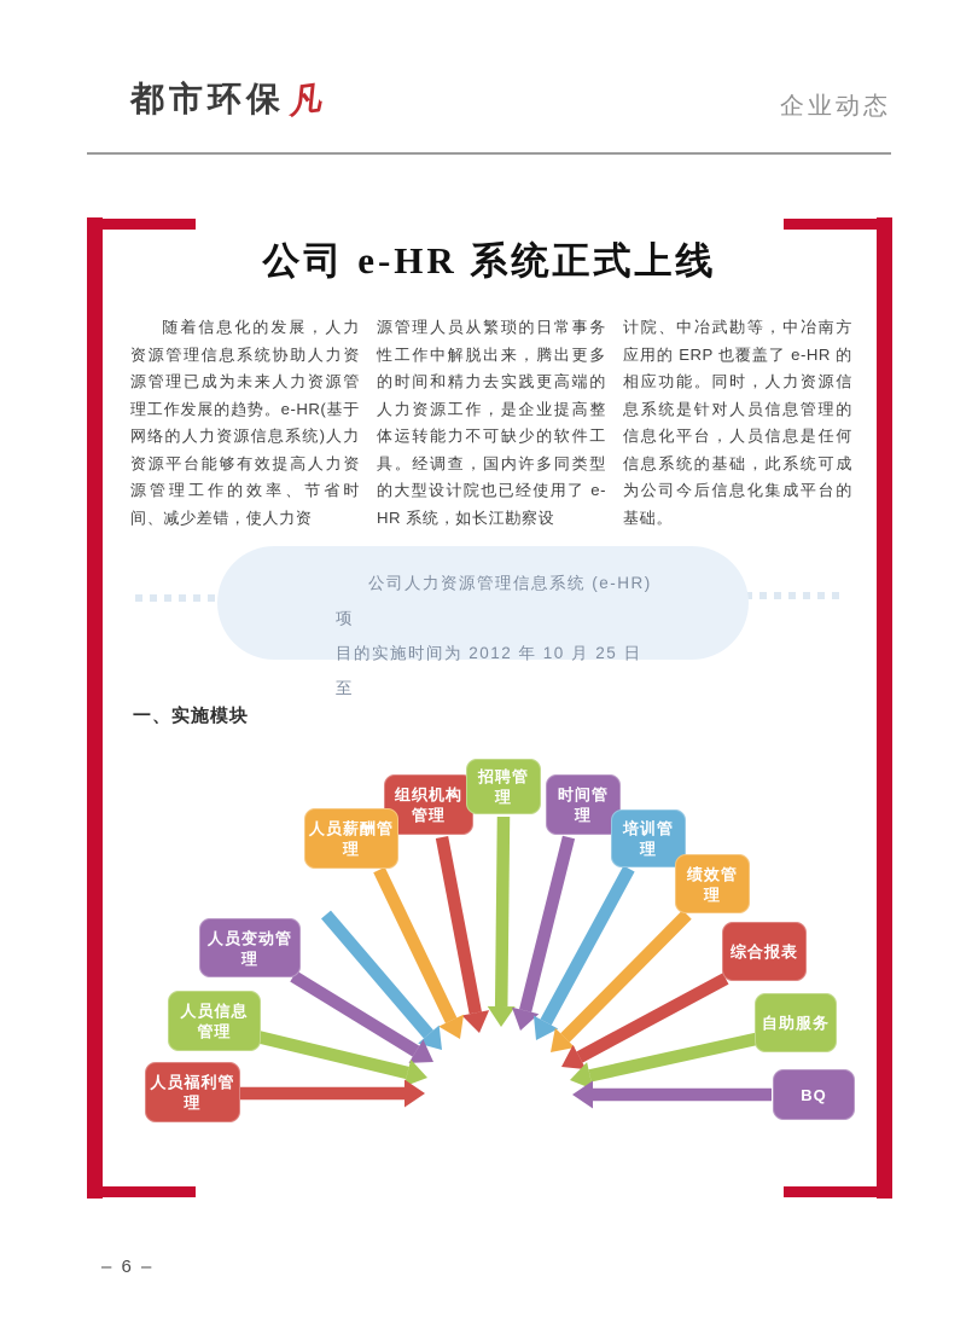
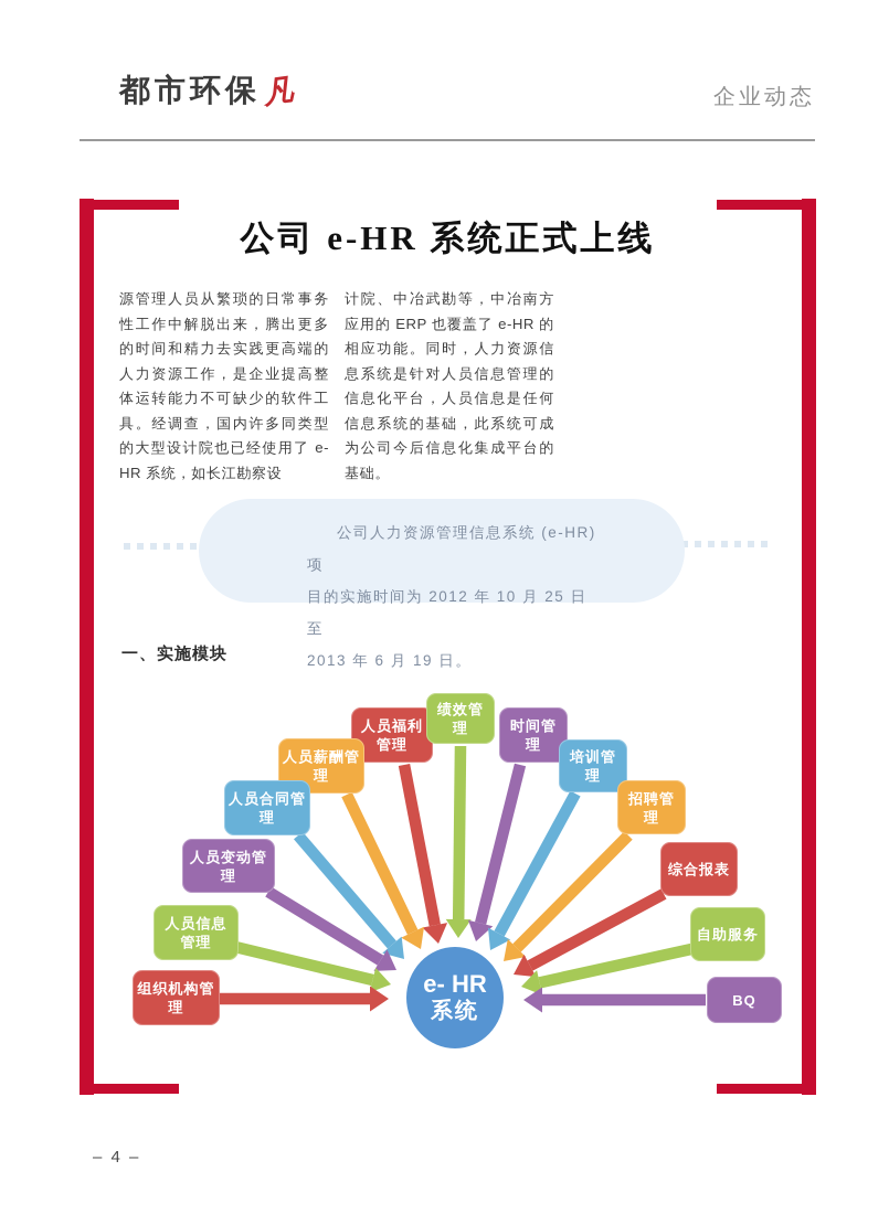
  都市环保
  企业动态
  公司 e-HR 系统正式上线
- 随着信息化的发展，人力资源管理信息系统协助人力资源管理已成为未来人力资源管理工作发展的趋势。e-HR(基于网络的人力资源信息系统)人力资源平台能够有效提高人力资源管理工作的效率、节省时间、减少差错，使人力资
  源管理人员从繁琐的日常事务性工作中解脱出来，腾出更多的时间和精力去实践更高端的人力资源工作，是企业提高整体运转能力不可缺少的软件工具。经调查，国内许多同类型的大型设计院也已经使用了 e-HR 系统，如长江勘察设
  计院、中冶武勘等，中冶南方应用的 ERP 也覆盖了 e-HR 的相应功能。同时，人力资源信息系统是针对人员信息管理的信息化平台，人员信息是任何信息系统的基础，此系统可成为公司今后信息化集成平台的基础。
  公司人力资源管理信息系统 (e-HR)项
  目的实施时间为 2012 年 10 月 25 日至
+ 2013 年 6 月 19 日。
  一、实施模块
+ e- HR
+ 系统
- 组织机构管理
+ 人员福利管理
- 招聘管理
+ 绩效管理
  时间管理
  人员薪酬管理
  培训管理
+ 人员合同管理
- 绩效管理
+ 招聘管理
  人员变动管理
  综合报表
  人员信息管理
  自助服务
- 人员福利管理
+ 组织机构管理
  BQ
- – 6 –
+ – 4 –
